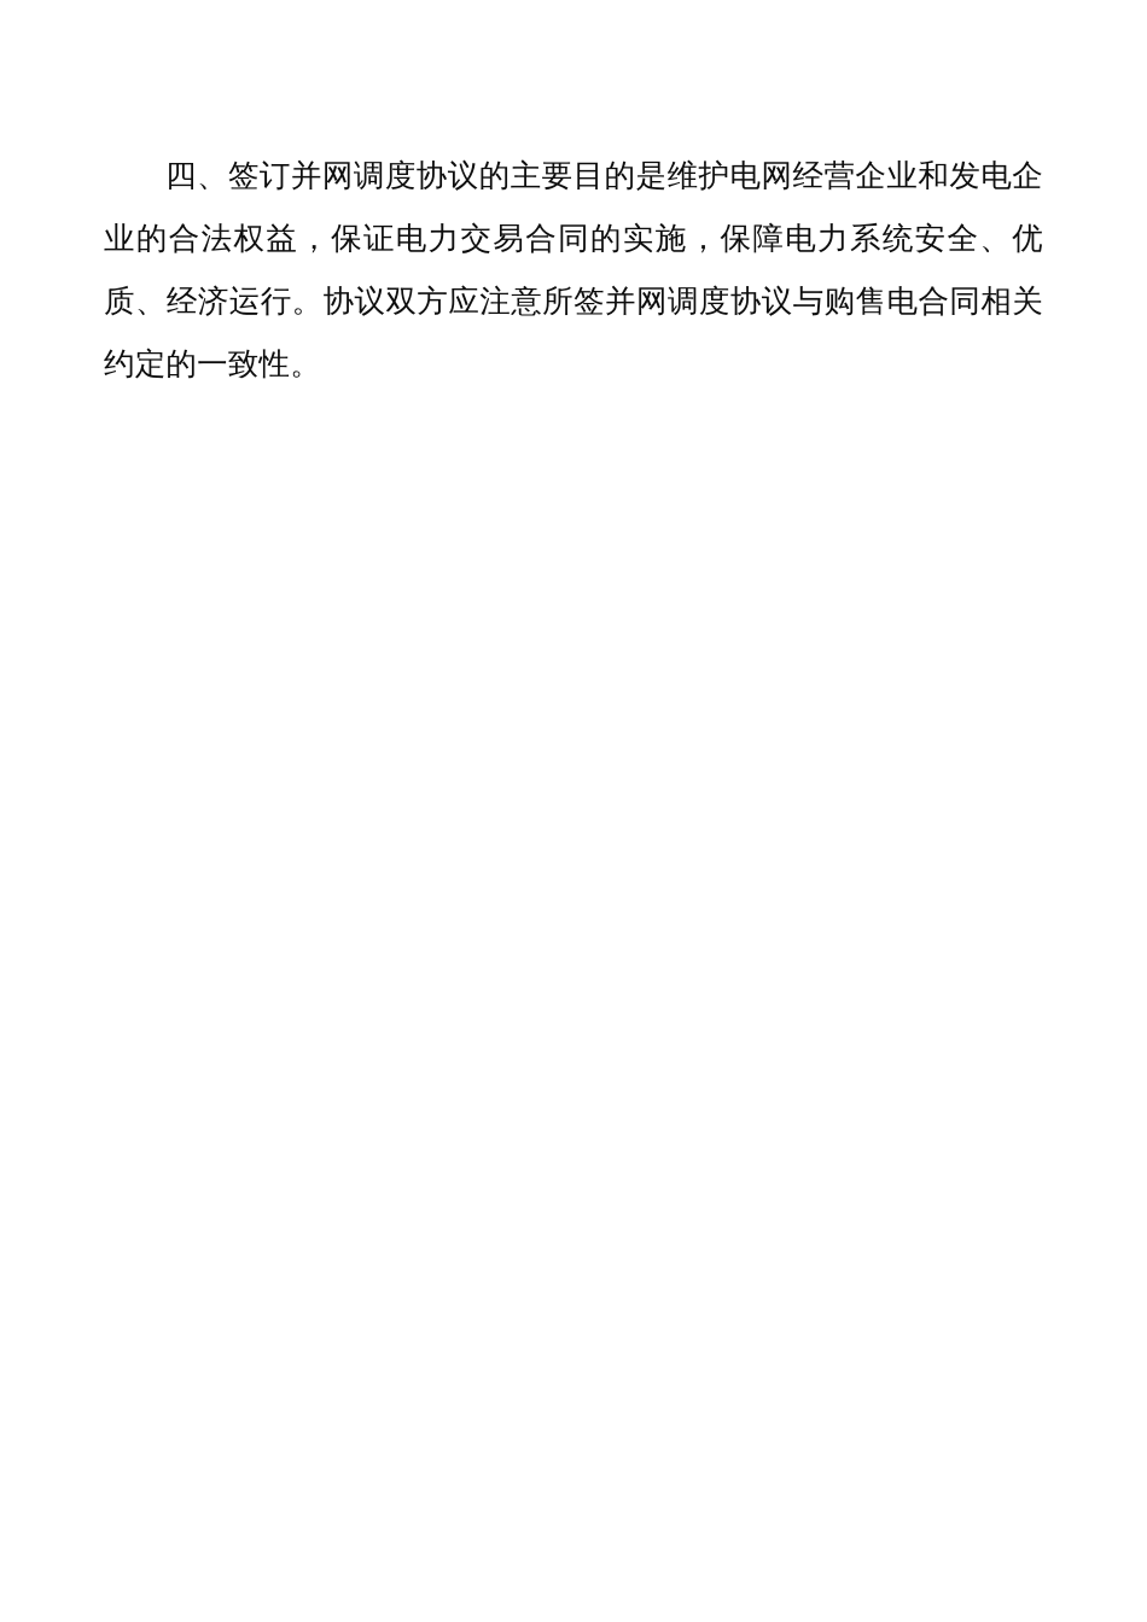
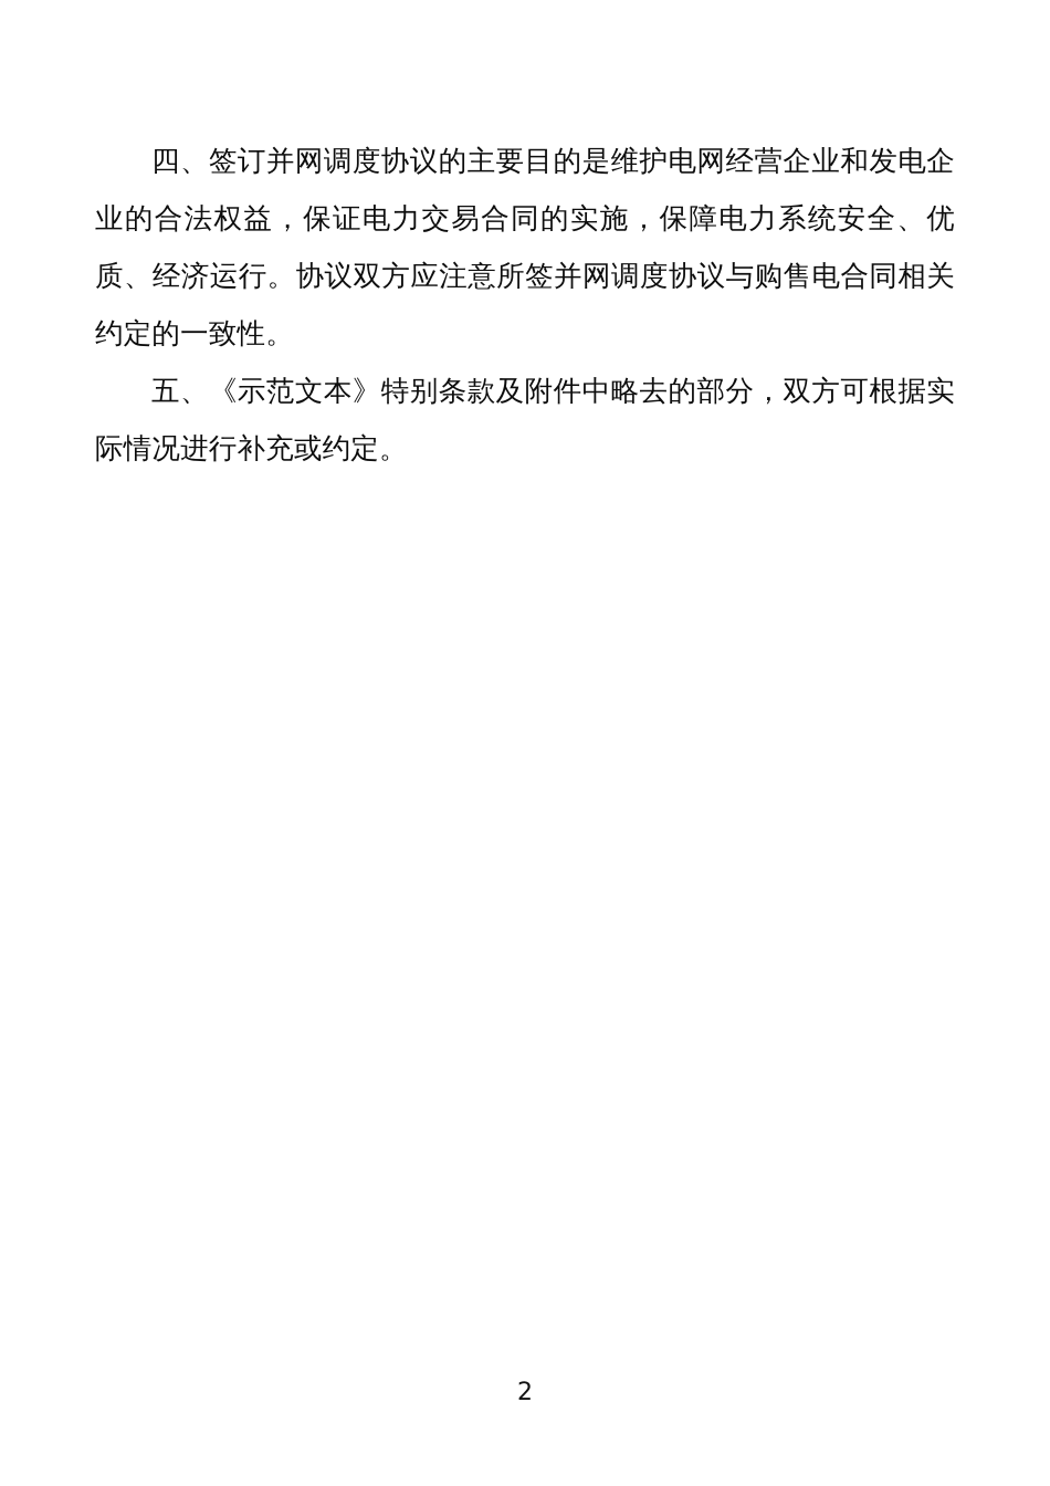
  四、签订并网调度协议的主要目的是维护电网经营企业和发电企业的合法权益，保证电力交易合同的实施，保障电力系统安全、优质、经济运行。协议双方应注意所签并网调度协议与购售电合同相关约定的一致性。
+ 五、《示范文本》特别条款及附件中略去的部分，双方可根据实际情况进行补充或约定。
+ 2
